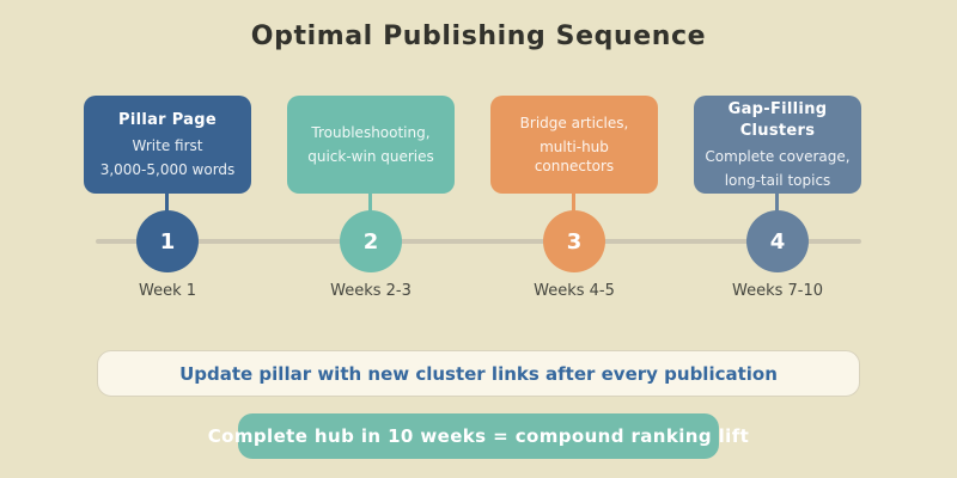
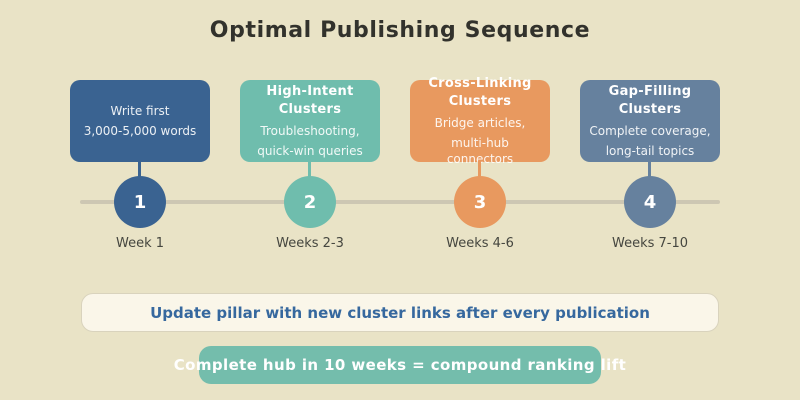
  Optimal Publishing Sequence
- Pillar Page
  Write first
  3,000-5,000 words
+ High-Intent Clusters
  Troubleshooting,
  quick-win queries
+ Cross-Linking Clusters
  Bridge articles,
  multi-hub connectors
  Gap-Filling Clusters
  Complete coverage,
  long-tail topics
  1
  2
  3
  4
  Week 1
  Weeks 2-3
- Weeks 4-5
+ Weeks 4-6
  Weeks 7-10
  Update pillar with new cluster links after every publication
  Complete hub in 10 weeks = compound ranking lift
